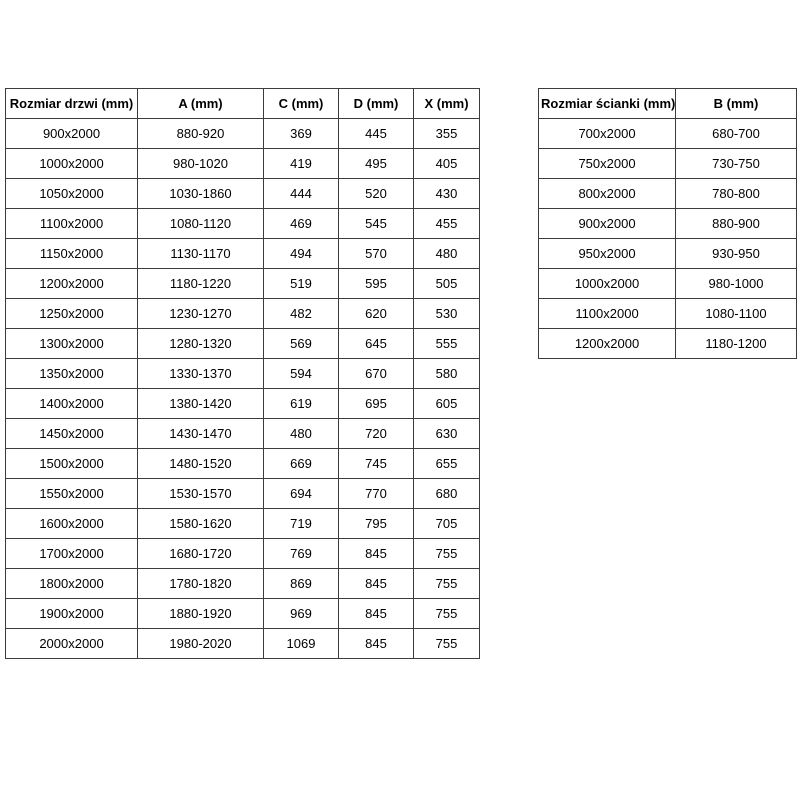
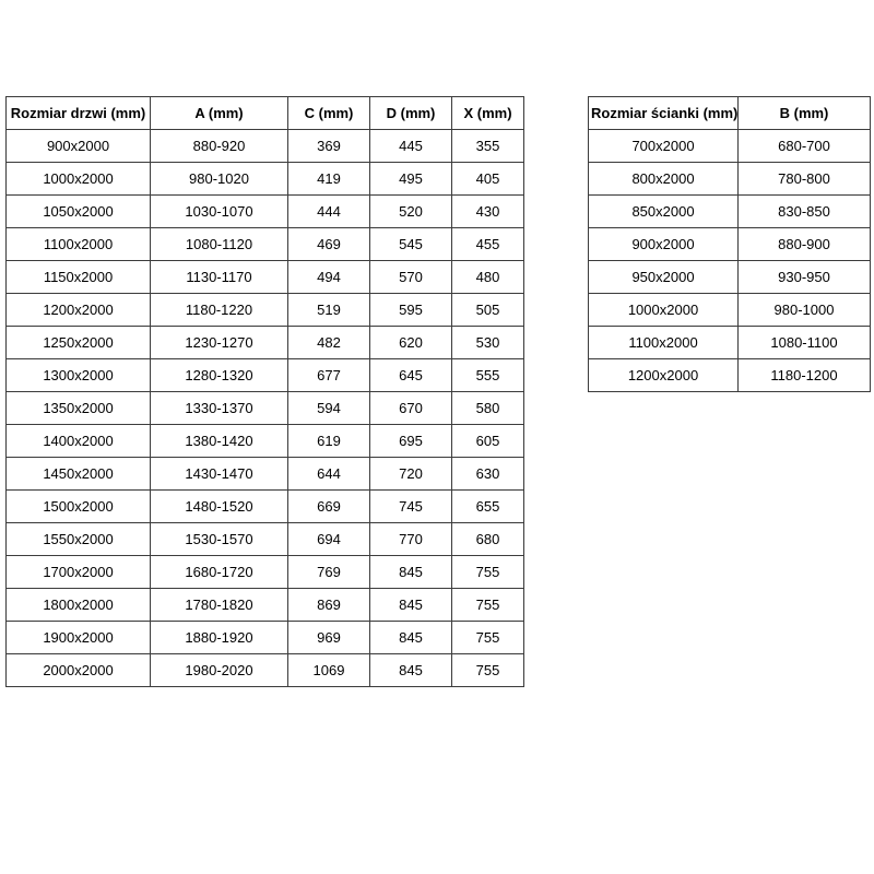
  Rozmiar drzwi (mm)	A (mm)	C (mm)	D (mm)	X (mm)
  900x2000	880-920	369	445	355
  1000x2000	980-1020	419	495	405
- 1050x2000	1030-1860	444	520	430
+ 1050x2000	1030-1070	444	520	430
  1100x2000	1080-1120	469	545	455
  1150x2000	1130-1170	494	570	480
  1200x2000	1180-1220	519	595	505
  1250x2000	1230-1270	482	620	530
- 1300x2000	1280-1320	569	645	555
+ 1300x2000	1280-1320	677	645	555
  1350x2000	1330-1370	594	670	580
  1400x2000	1380-1420	619	695	605
- 1450x2000	1430-1470	480	720	630
+ 1450x2000	1430-1470	644	720	630
  1500x2000	1480-1520	669	745	655
  1550x2000	1530-1570	694	770	680
- 1600x2000	1580-1620	719	795	705
  1700x2000	1680-1720	769	845	755
  1800x2000	1780-1820	869	845	755
  1900x2000	1880-1920	969	845	755
  2000x2000	1980-2020	1069	845	755
  Rozmiar ścianki (mm)	B (mm)
  700x2000	680-700
- 750x2000	730-750
  800x2000	780-800
+ 850x2000	830-850
  900x2000	880-900
  950x2000	930-950
  1000x2000	980-1000
  1100x2000	1080-1100
  1200x2000	1180-1200
